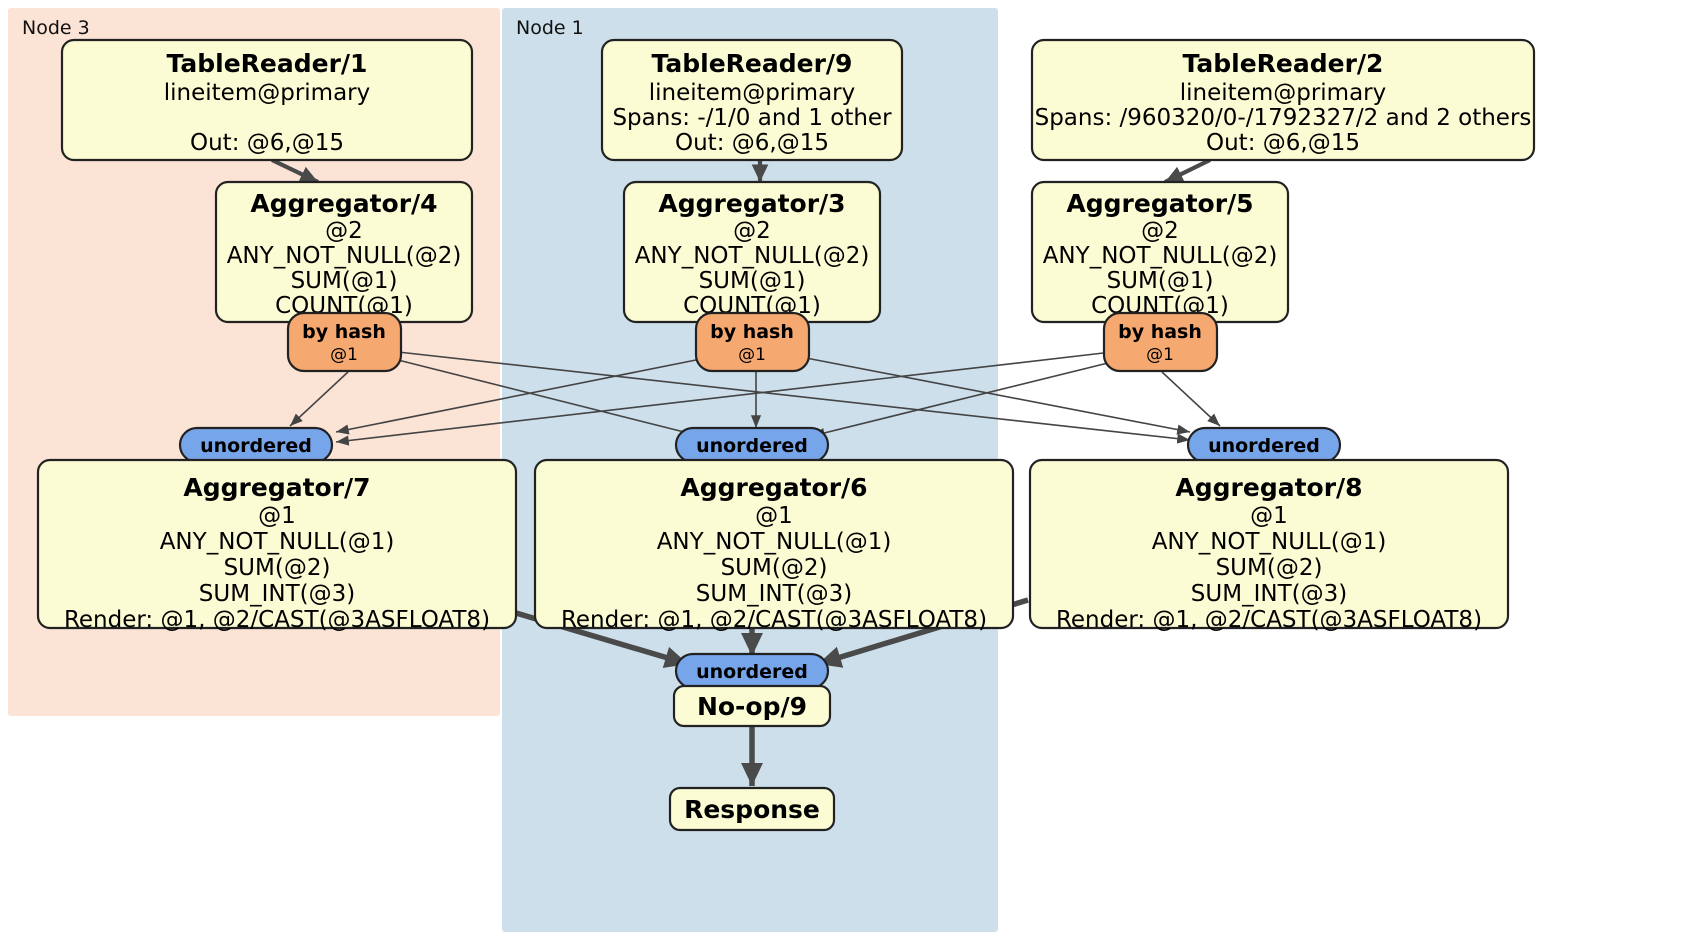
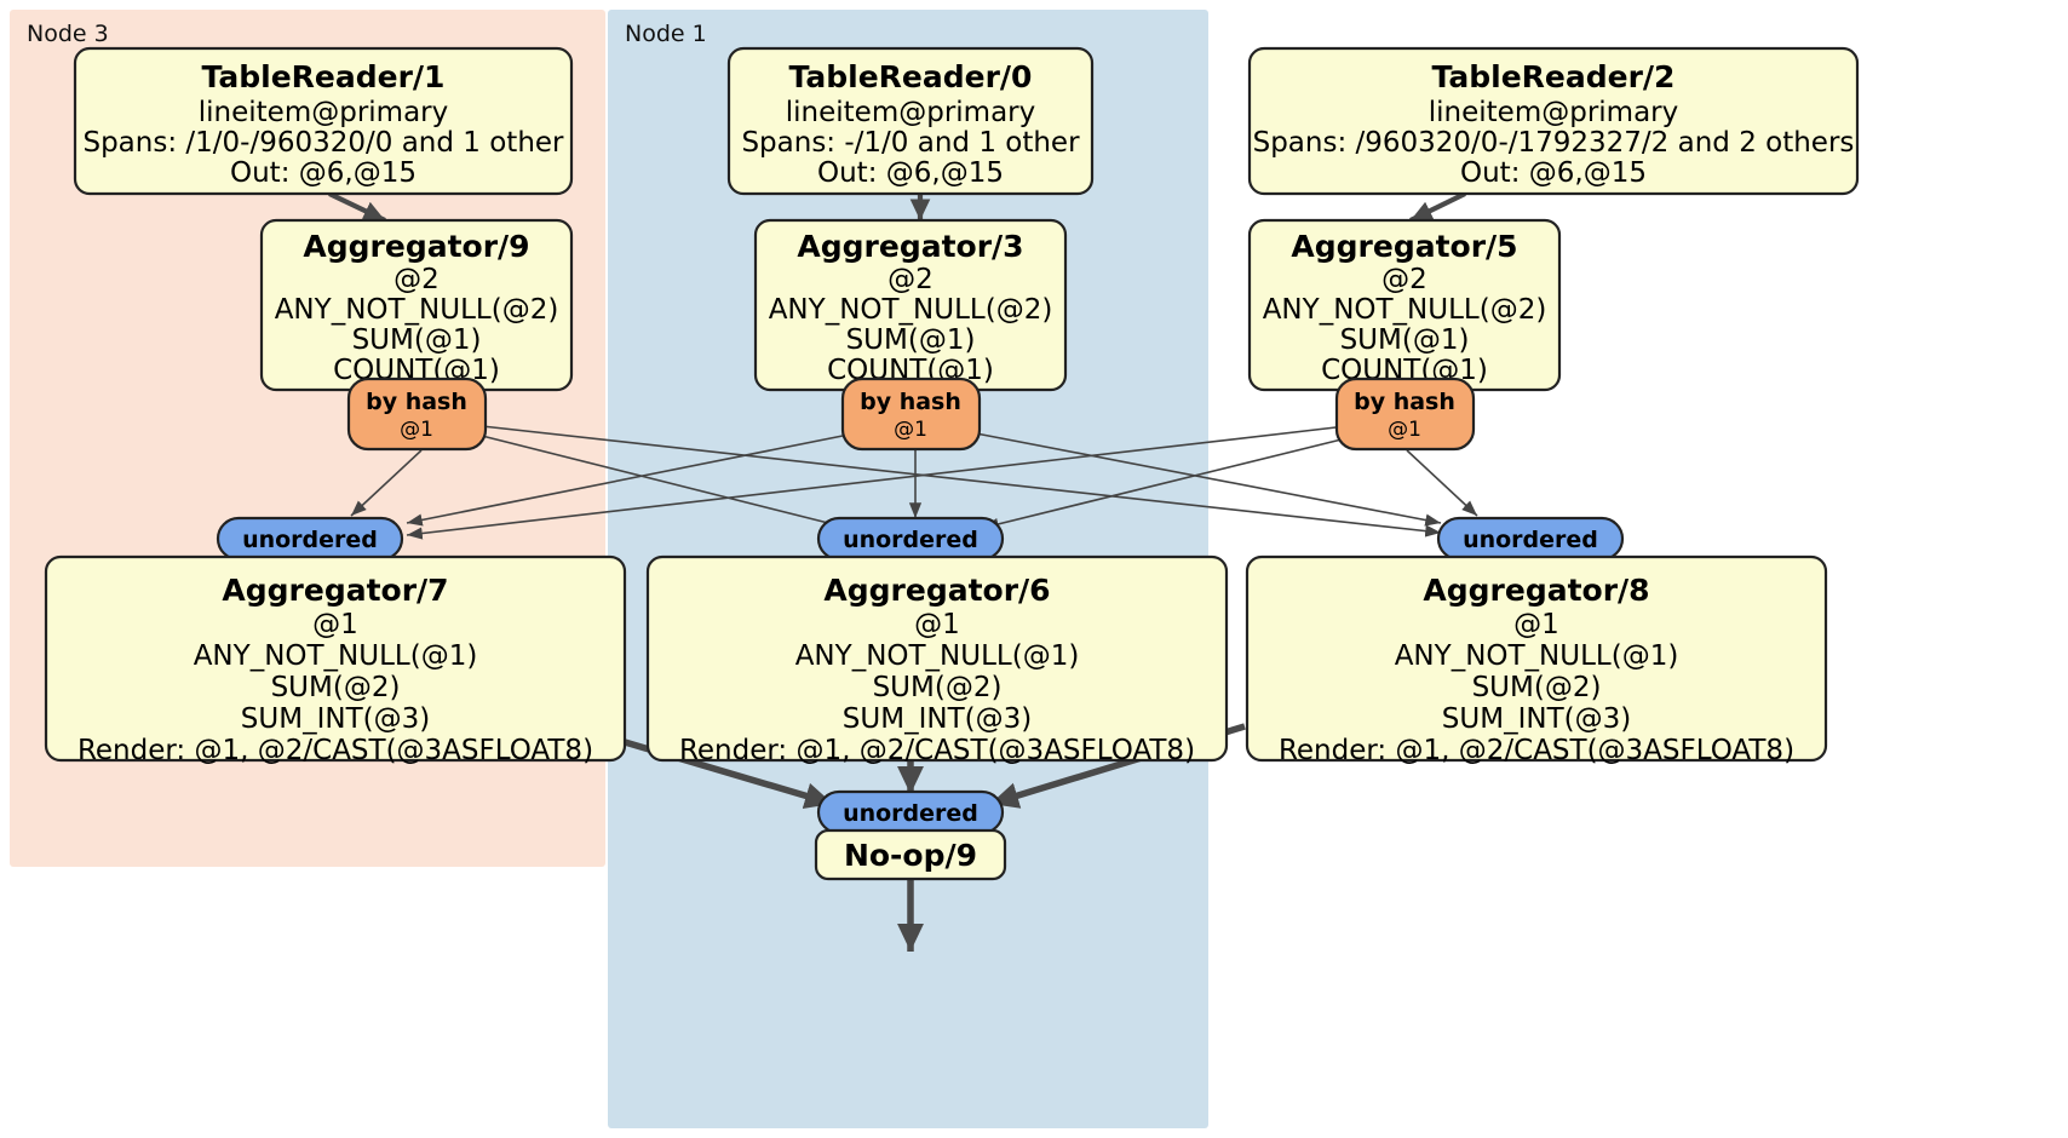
  Node 3
  Node 1
  TableReader/1
  lineitem@primary
+ Spans: /1/0-/960320/0 and 1 other
  Out: @6,@15
- TableReader/9
+ TableReader/0
  lineitem@primary
  Spans: -/1/0 and 1 other
  Out: @6,@15
  TableReader/2
  lineitem@primary
  Spans: /960320/0-/1792327/2 and 2 others
  Out: @6,@15
- Aggregator/4
+ Aggregator/9
  @2
  ANY_NOT_NULL(@2)
  SUM(@1)
  COUNT(@1)
  Aggregator/3
  @2
  ANY_NOT_NULL(@2)
  SUM(@1)
  COUNT(@1)
  Aggregator/5
  @2
  ANY_NOT_NULL(@2)
  SUM(@1)
  COUNT(@1)
  by hash
  @1
  by hash
  @1
  by hash
  @1
  unordered
  unordered
  unordered
  Aggregator/7
  @1
  ANY_NOT_NULL(@1)
  SUM(@2)
  SUM_INT(@3)
  Render: @1, @2/CAST(@3ASFLOAT8)
  Aggregator/6
  @1
  ANY_NOT_NULL(@1)
  SUM(@2)
  SUM_INT(@3)
  Render: @1, @2/CAST(@3ASFLOAT8)
  Aggregator/8
  @1
  ANY_NOT_NULL(@1)
  SUM(@2)
  SUM_INT(@3)
  Render: @1, @2/CAST(@3ASFLOAT8)
  unordered
  No-op/9
- Response
